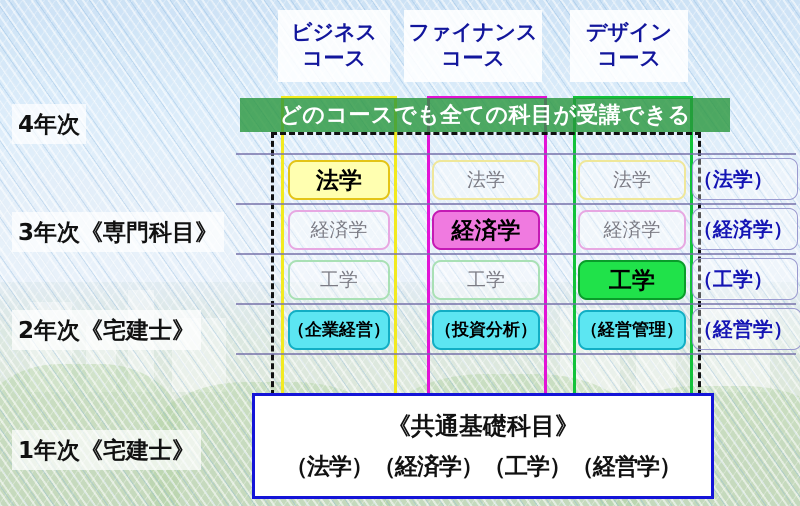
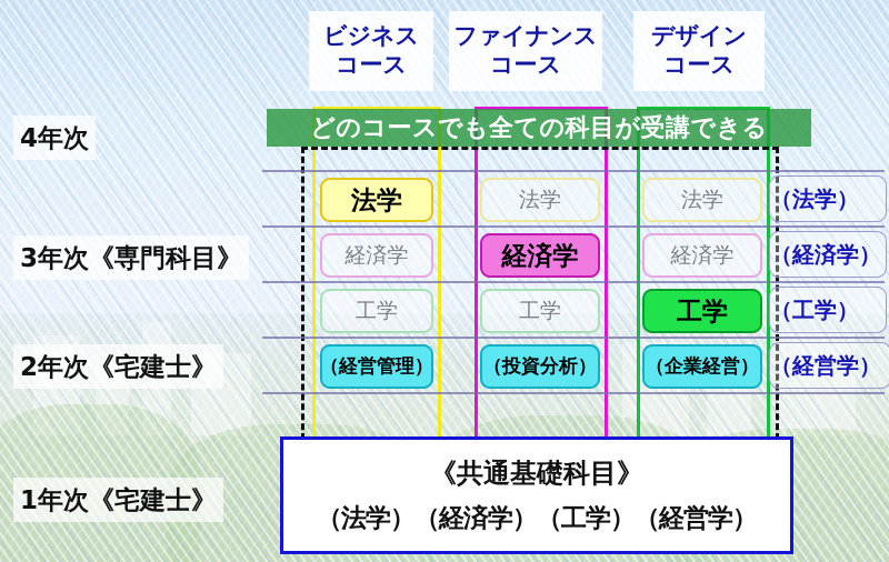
  ビジネス
  コース
  ファイナンス
  コース
  デザイン
  コース
  どのコースでも全ての科目が受講できる
  4年次
  3年次《専門科目》
  2年次《宅建士》
  1年次《宅建士》
  法学
  法学
  法学
  （法学）
  経済学
  経済学
  経済学
  （経済学）
  工学
  工学
  工学
  （工学）
- （企業経営）
+ （経営管理）
  （投資分析）
- （経営管理）
+ （企業経営）
  （経営学）
  《共通基礎科目》
  （法学）（経済学）（工学）（経営学）
